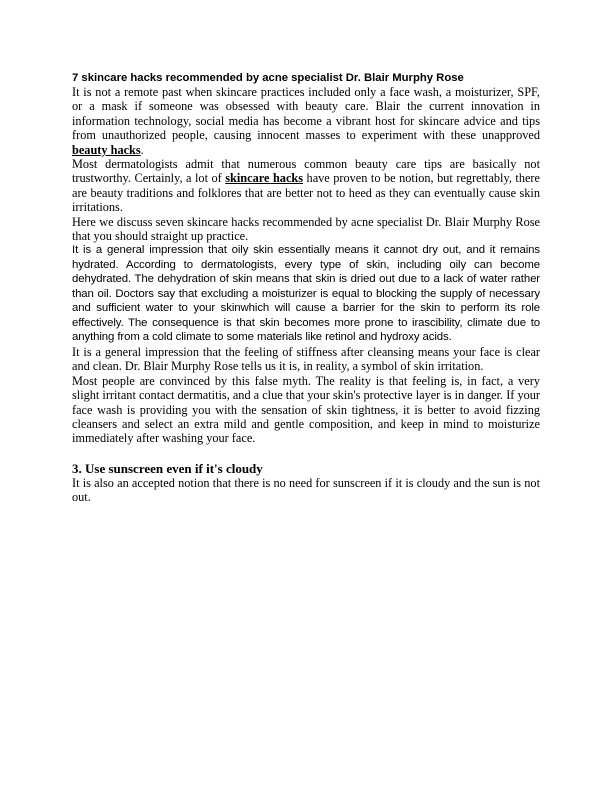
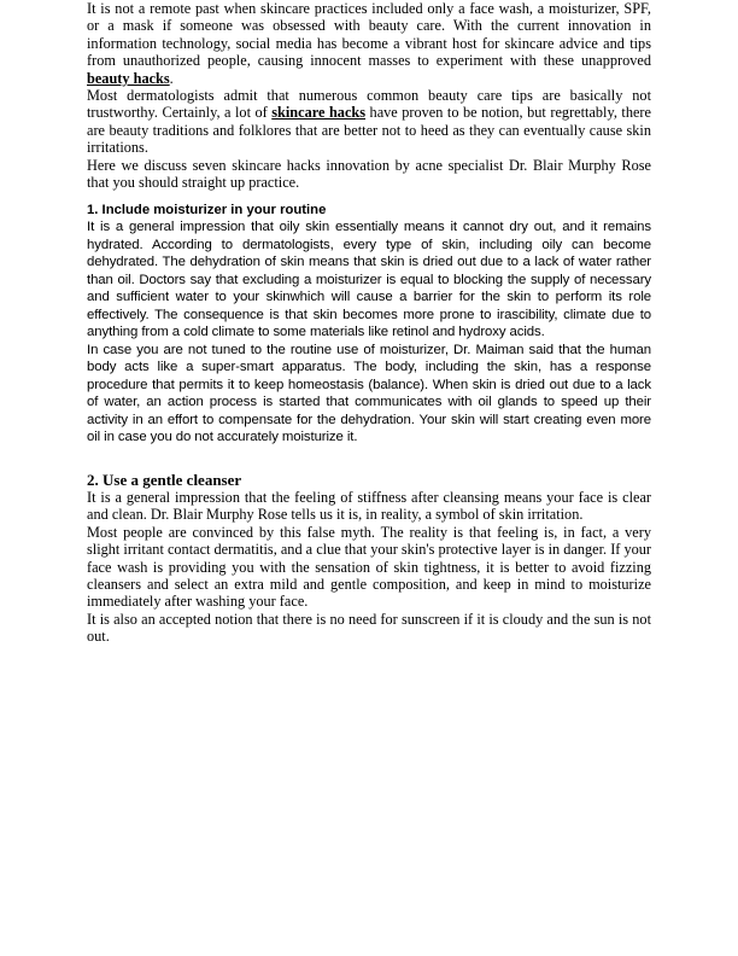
- 7 skincare hacks recommended by acne specialist Dr. Blair Murphy Rose
- It is not a remote past when skincare practices included only a face wash, a moisturizer, SPF, or a mask if someone was obsessed with beauty care. Blair the current innovation in information technology, social media has become a vibrant host for skincare advice and tips from unauthorized people, causing innocent masses to experiment with these unapproved beauty hacks.
+ It is not a remote past when skincare practices included only a face wash, a moisturizer, SPF, or a mask if someone was obsessed with beauty care. With the current innovation in information technology, social media has become a vibrant host for skincare advice and tips from unauthorized people, causing innocent masses to experiment with these unapproved beauty hacks.
  Most dermatologists admit that numerous common beauty care tips are basically not trustworthy. Certainly, a lot of skincare hacks have proven to be notion, but regrettably, there are beauty traditions and folklores that are better not to heed as they can eventually cause skin irritations.
- Here we discuss seven skincare hacks recommended by acne specialist Dr. Blair Murphy Rose that you should straight up practice.
+ Here we discuss seven skincare hacks innovation by acne specialist Dr. Blair Murphy Rose that you should straight up practice.
+ 1. Include moisturizer in your routine
  It is a general impression that oily skin essentially means it cannot dry out, and it remains hydrated. According to dermatologists, every type of skin, including oily can become dehydrated. The dehydration of skin means that skin is dried out due to a lack of water rather than oil. Doctors say that excluding a moisturizer is equal to blocking the supply of necessary and sufficient water to your skinwhich will cause a barrier for the skin to perform its role effectively. The consequence is that skin becomes more prone to irascibility, climate due to anything from a cold climate to some materials like retinol and hydroxy acids.
+ In case you are not tuned to the routine use of moisturizer, Dr. Maiman said that the human body acts like a super-smart apparatus. The body, including the skin, has a response procedure that permits it to keep homeostasis (balance). When skin is dried out due to a lack of water, an action process is started that communicates with oil glands to speed up their activity in an effort to compensate for the dehydration. Your skin will start creating even more oil in case you do not accurately moisturize it.
+ 2. Use a gentle cleanser
  It is a general impression that the feeling of stiffness after cleansing means your face is clear and clean. Dr. Blair Murphy Rose tells us it is, in reality, a symbol of skin irritation.
  Most people are convinced by this false myth. The reality is that feeling is, in fact, a very slight irritant contact dermatitis, and a clue that your skin's protective layer is in danger. If your face wash is providing you with the sensation of skin tightness, it is better to avoid fizzing cleansers and select an extra mild and gentle composition, and keep in mind to moisturize immediately after washing your face.
- 3. Use sunscreen even if it's cloudy
  It is also an accepted notion that there is no need for sunscreen if it is cloudy and the sun is not out.
